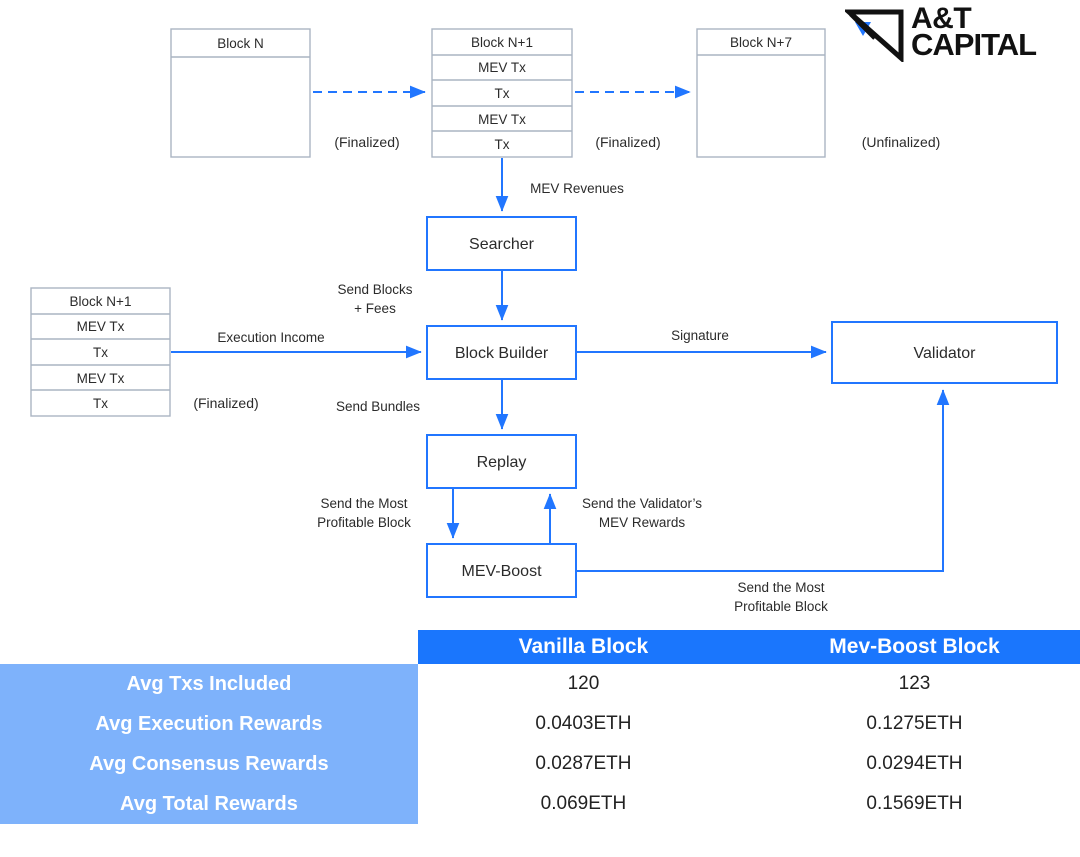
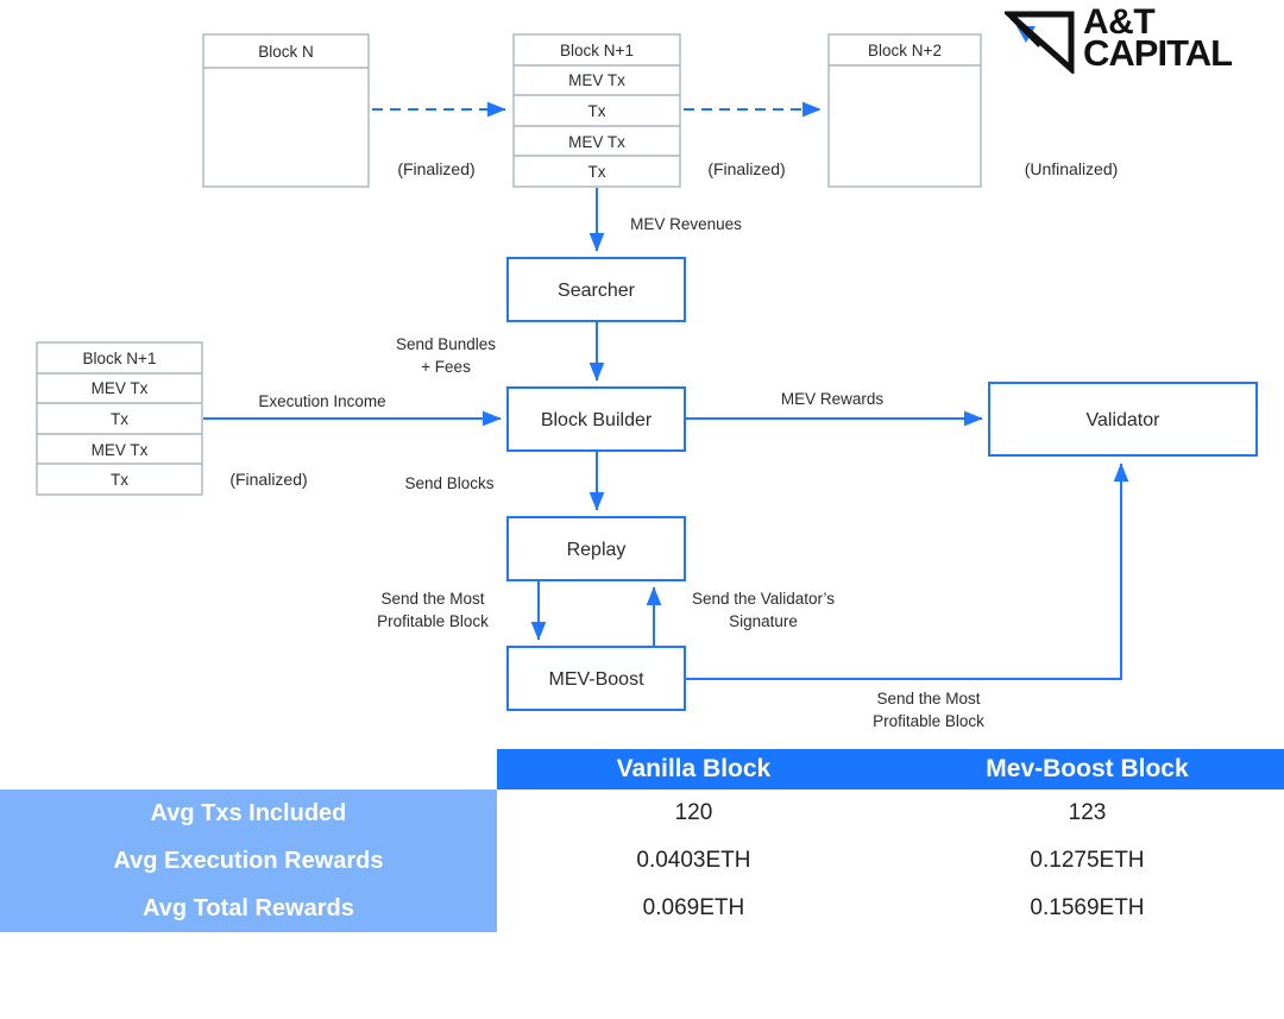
  A&T
  CAPITAL
  Block N
  (Finalized)
  Block N+1
  MEV Tx
  Tx
  MEV Tx
  Tx
  (Finalized)
- Block N+7
+ Block N+2
  (Unfinalized)
  MEV Revenues
  Searcher
- Send Blocks
+ Send Bundles
  + Fees
  Block N+1
  MEV Tx
  Tx
  MEV Tx
  Tx
  (Finalized)
  Execution Income
  Block Builder
- Signature
+ MEV Rewards
  Validator
- Send Bundles
+ Send Blocks
  Replay
  Send the Most
  Profitable Block
  Send the Validator’s
- MEV Rewards
+ Signature
  MEV-Boost
  Send the Most
  Profitable Block
  	Vanilla Block	Mev-Boost Block
  Avg Txs Included	120	123
  Avg Execution Rewards	0.0403ETH	0.1275ETH
- Avg Consensus Rewards	0.0287ETH	0.0294ETH
  Avg Total Rewards	0.069ETH	0.1569ETH
